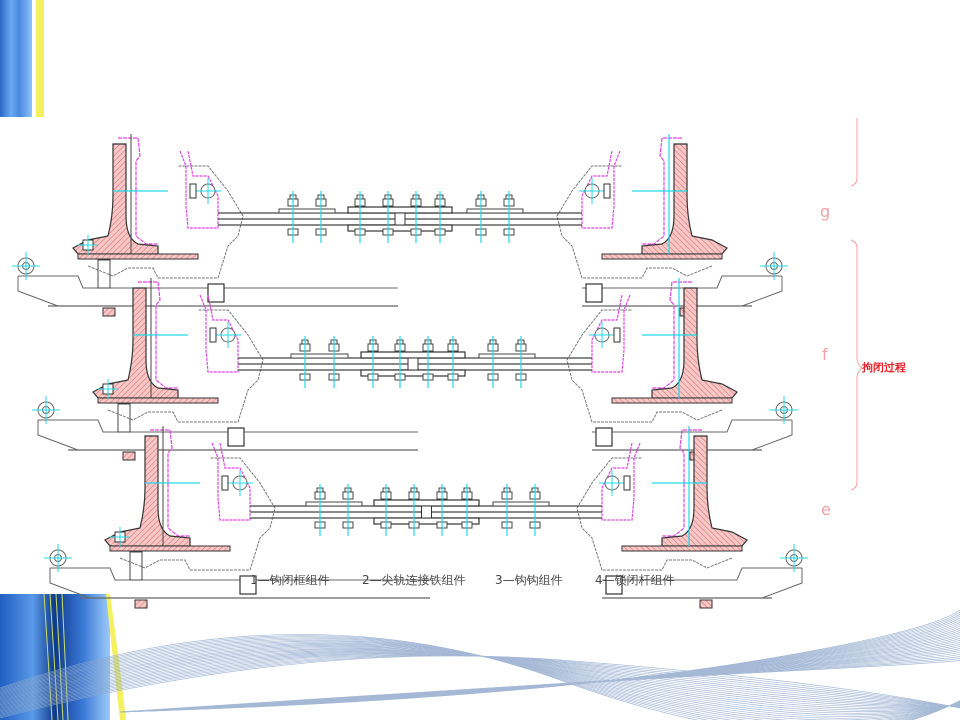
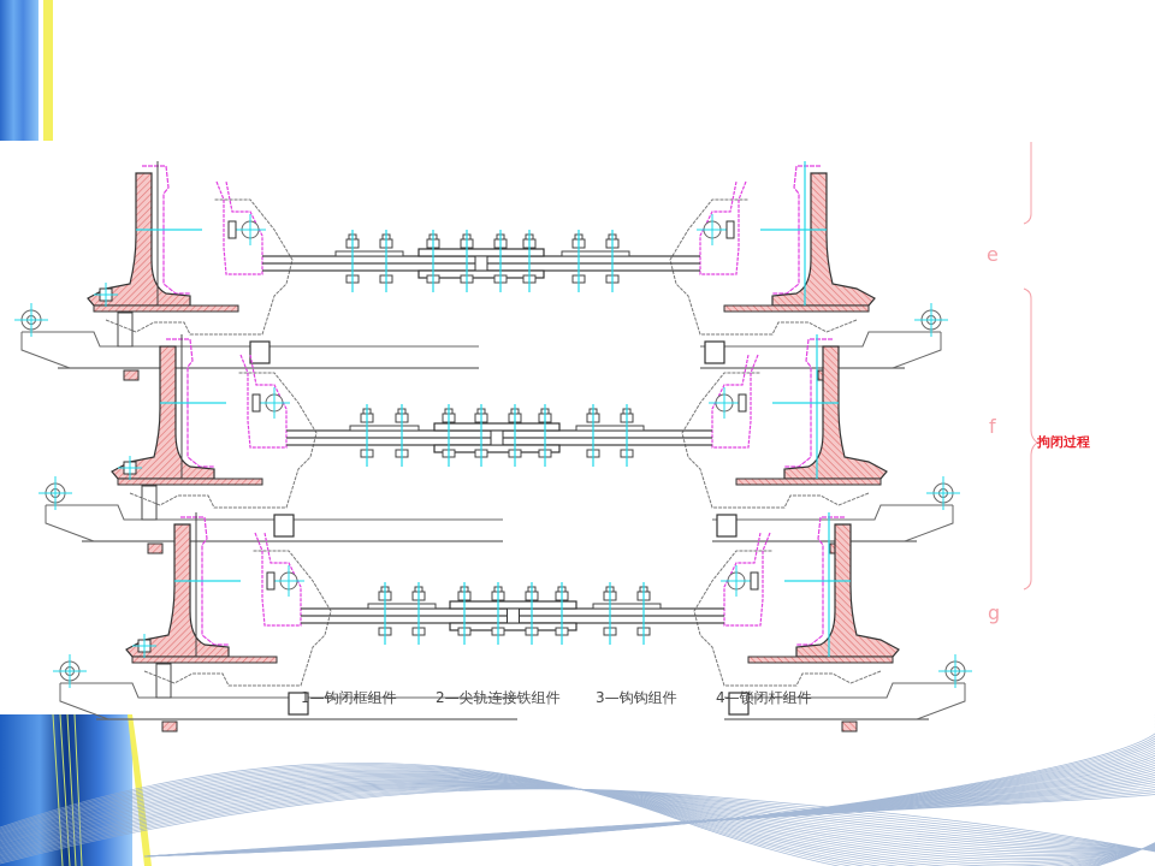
- g
+ e
  f
- e
+ g
  拘闭过程
  1—钩闭框组件
  2—尖轨连接铁组件
  3—钩钩组件
  4—锁闭杆组件
